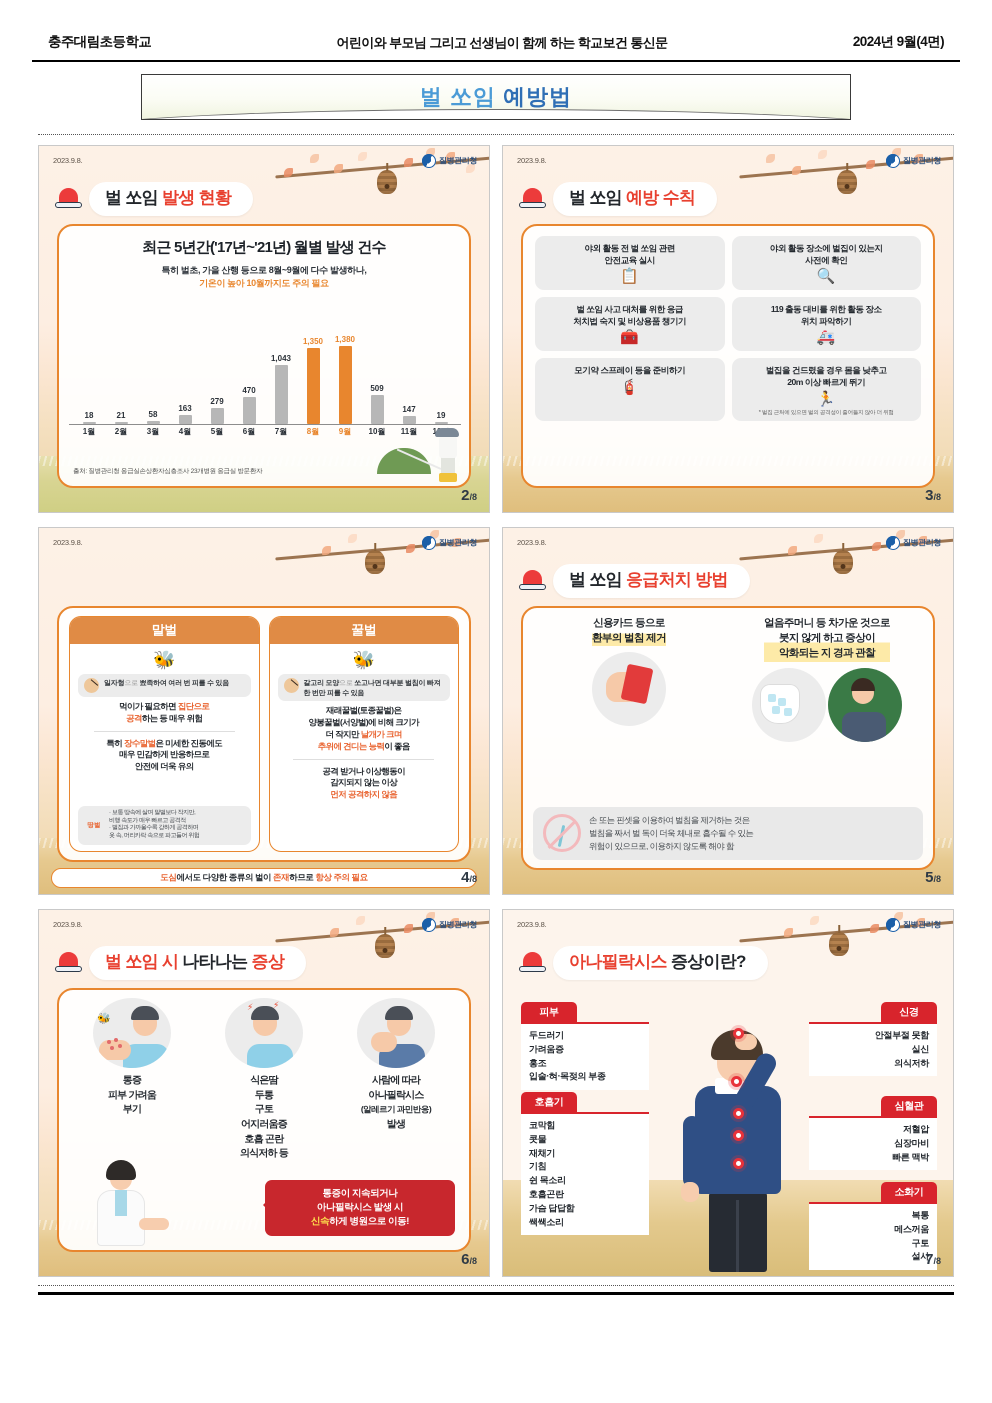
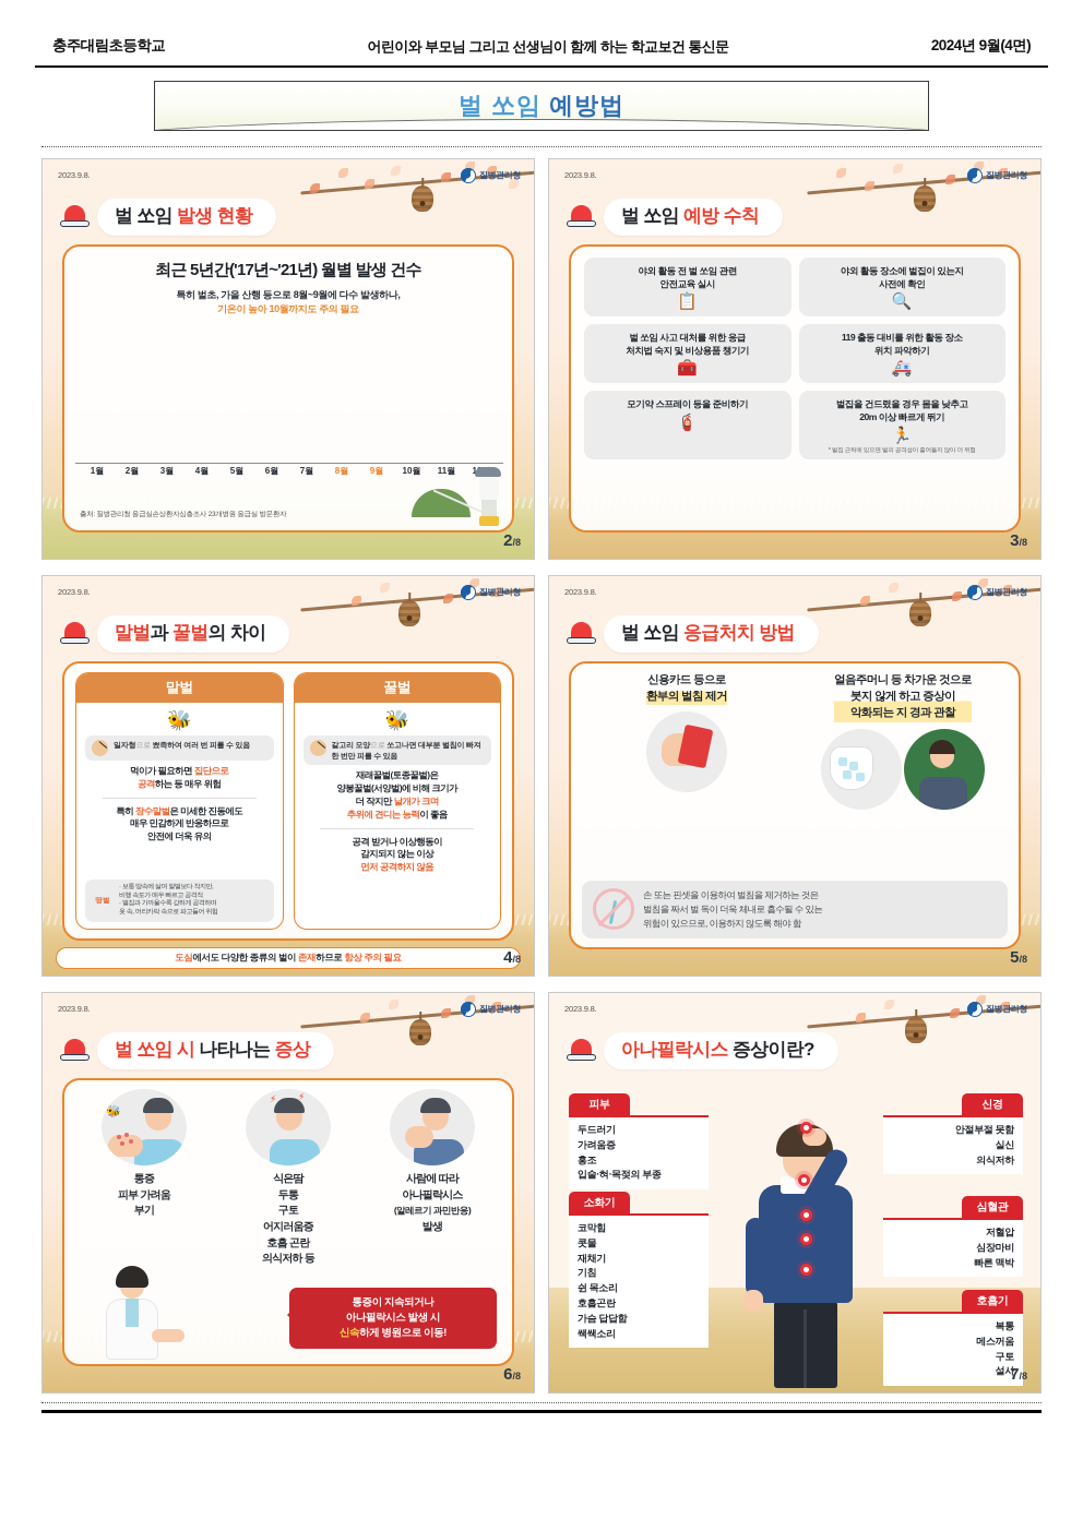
  충주대림초등학교
  어린이와 부모님 그리고 선생님이 함께 하는 학교보건 통신문
  2024년 9월(4면)
  벌 쏘임 예방법
  2023.9.8.
  질병관리청
  벌 쏘임 발생 현황
  최근 5년간('17년~'21년) 월별 발생 건수
  특히 벌초, 가을 산행 등으로 8월~9월에 다수 발생하나,
  기온이 높아 10월까지도 주의 필요
- 18
- 21
- 58
- 163
- 279
- 470
- 1,043
- 1,350
- 1,380
- 509
- 147
- 19
  1월
  2월
  3월
  4월
  5월
  6월
  7월
  8월
  9월
  10월
  11월
  2/8
  2023.9.8.
  질병관리청
  벌 쏘임 예방 수칙
  야외 활동 전 벌 쏘임 관련
  안전교육 실시
  📋
  야외 활동 장소에 벌집이 있는지
  사전에 확인
  🔍
  벌 쏘임 사고 대처를 위한 응급
  처치법 숙지 및 비상용품 챙기기
  🧰
  119 출동 대비를 위한 활동 장소
  위치 파악하기
  🚑
  모기약 스프레이 등을 준비하기
  🧯
  벌집을 건드렸을 경우 몸을 낮추고
  20m 이상 빠르게 뛰기
  🏃
  3/8
  2023.9.8.
  질병관리청
+ 말벌과 꿀벌의 차이
  말벌
  🐝
  일자형으로 뾰족하여 여러 번 피를 수 있음
  먹이가 필요하면 집단으로
  공격하는 등 매우 위험
  특히 장수말벌은 미세한 진동에도
  매우 민감하게 반응하므로
  안전에 더욱 유의
  꿀벌
  🐝
  갈고리 모양으로 쏘고나면 대부분 벌침이 빠져 한 번만 피를 수 있음
  재래꿀벌(토종꿀벌)은
  양봉꿀벌(서양벌)에 비해 크기가
  더 작지만 날개가 크며
  추위에 견디는 능력이 좋음
  공격 받거나 이상행동이
  감지되지 않는 이상
  먼저 공격하지 않음
  도심에서도 다양한 종류의 벌이 존재하므로 항상 주의 필요
  4/8
  2023.9.8.
  질병관리청
  벌 쏘임 응급처치 방법
  신용카드 등으로
  환부의 벌침 제거
  얼음주머니 등 차가운 것으로
  붓지 않게 하고 증상이
  악화되는 지 경과 관찰
  손 또는 핀셋을 이용하여 벌침을 제거하는 것은
  벌침을 짜서 벌 독이 더욱 체내로 흡수될 수 있는
  위험이 있으므로, 이용하지 않도록 해야 함
  5/8
  2023.9.8.
  질병관리청
  벌 쏘임 시 나타나는 증상
  🐝
  통증
  피부 가려움
  부기
  ⚡
  ⚡
  식은땀
  두통
  구토
  어지러움증
  호흡 곤란
  의식저하 등
  사람에 따라
  아나필락시스
  (알레르기 과민반응)
  발생
  통증이 지속되거나
  아나필락시스 발생 시
  신속하게 병원으로 이동!
  6/8
  2023.9.8.
  질병관리청
  아나필락시스 증상이란?
  피부
  두드러기
  가려움증
  홍조
  입술·혀·목젖의 부종
  신경
  안절부절 못함
  실신
  의식저하
  심혈관
  저혈압
  심장마비
  빠른 맥박
- 호흡기
+ 소화기
  코막힘
  콧물
  재채기
  기침
  쉰 목소리
  호흡곤란
  가슴 답답함
  쌕쌕소리
- 소화기
+ 호흡기
  복통
  메스꺼움
  구토
  설사
  7/8
